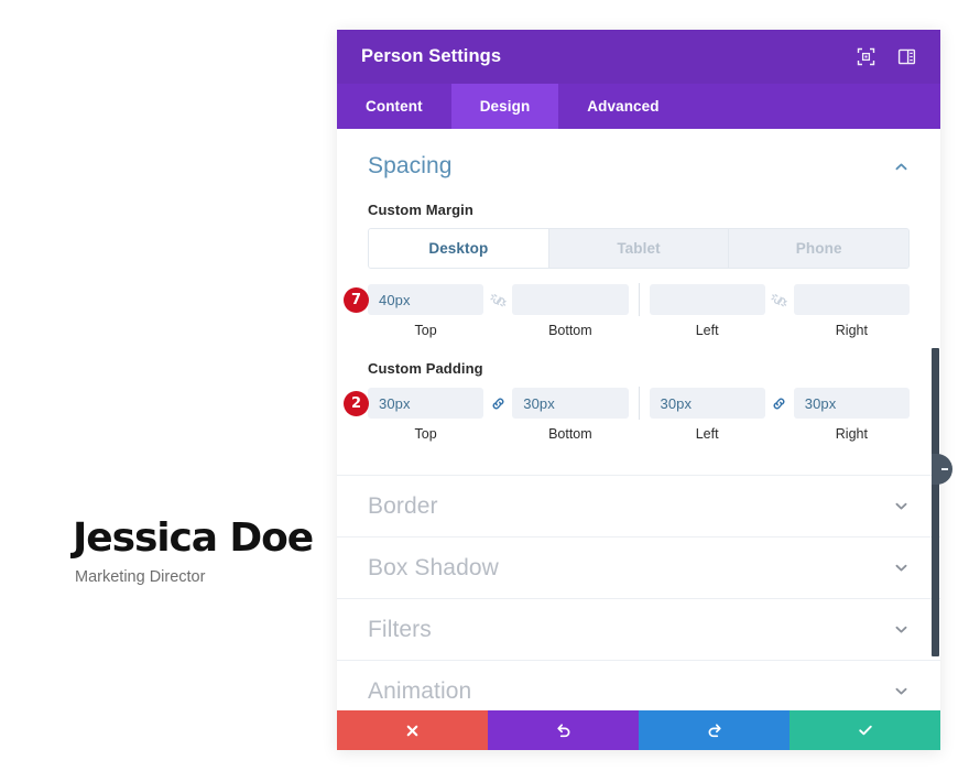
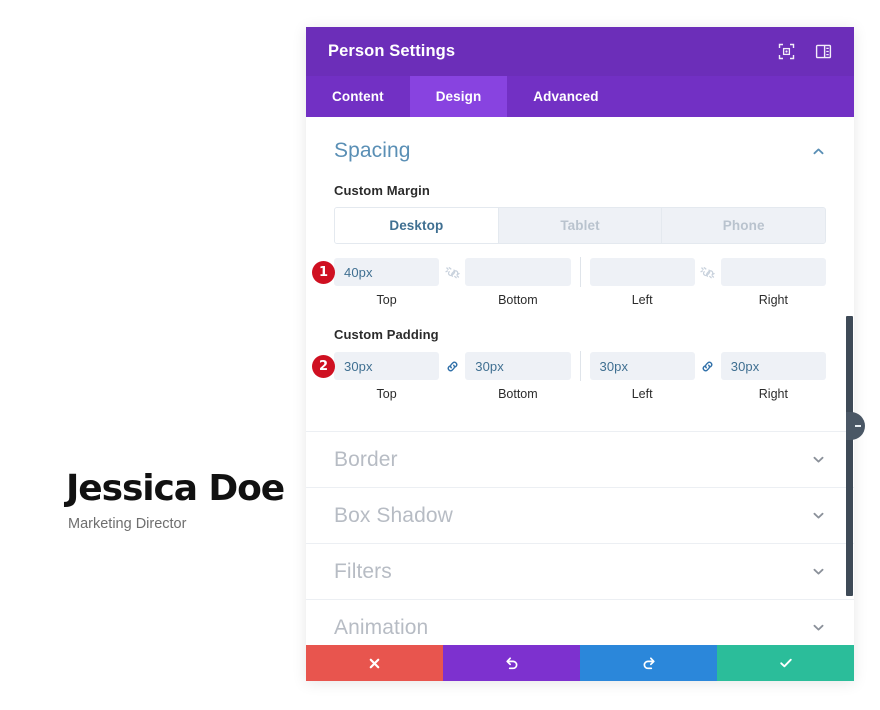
  Jessica Doe
  Marketing Director
  Person Settings
  Content
  Design
  Advanced
  Spacing
  Custom Margin
  Desktop
  Tablet
  Phone
- 7
+ 1
  40px
  Top
  Bottom
  Left
  Right
  Custom Padding
  2
  30px
  30px
  30px
  30px
  Top
  Bottom
  Left
  Right
  Border
  Box Shadow
  Filters
  Animation
